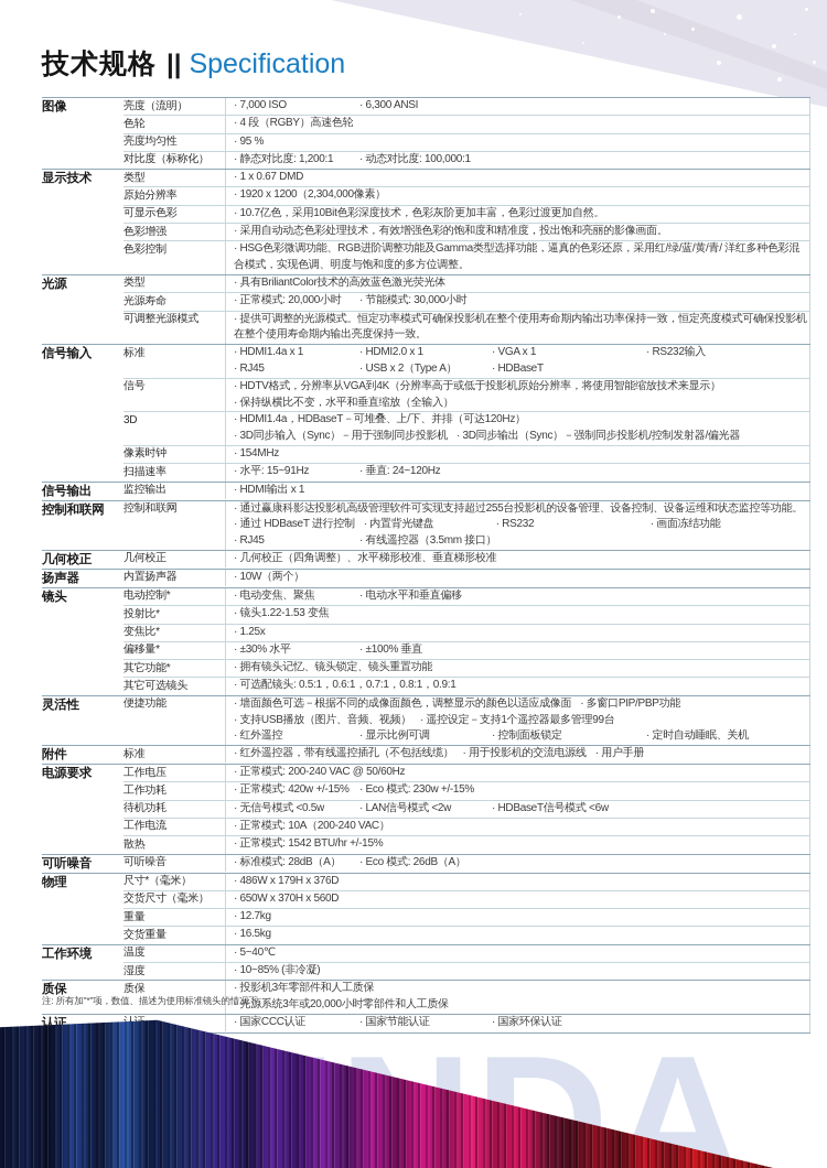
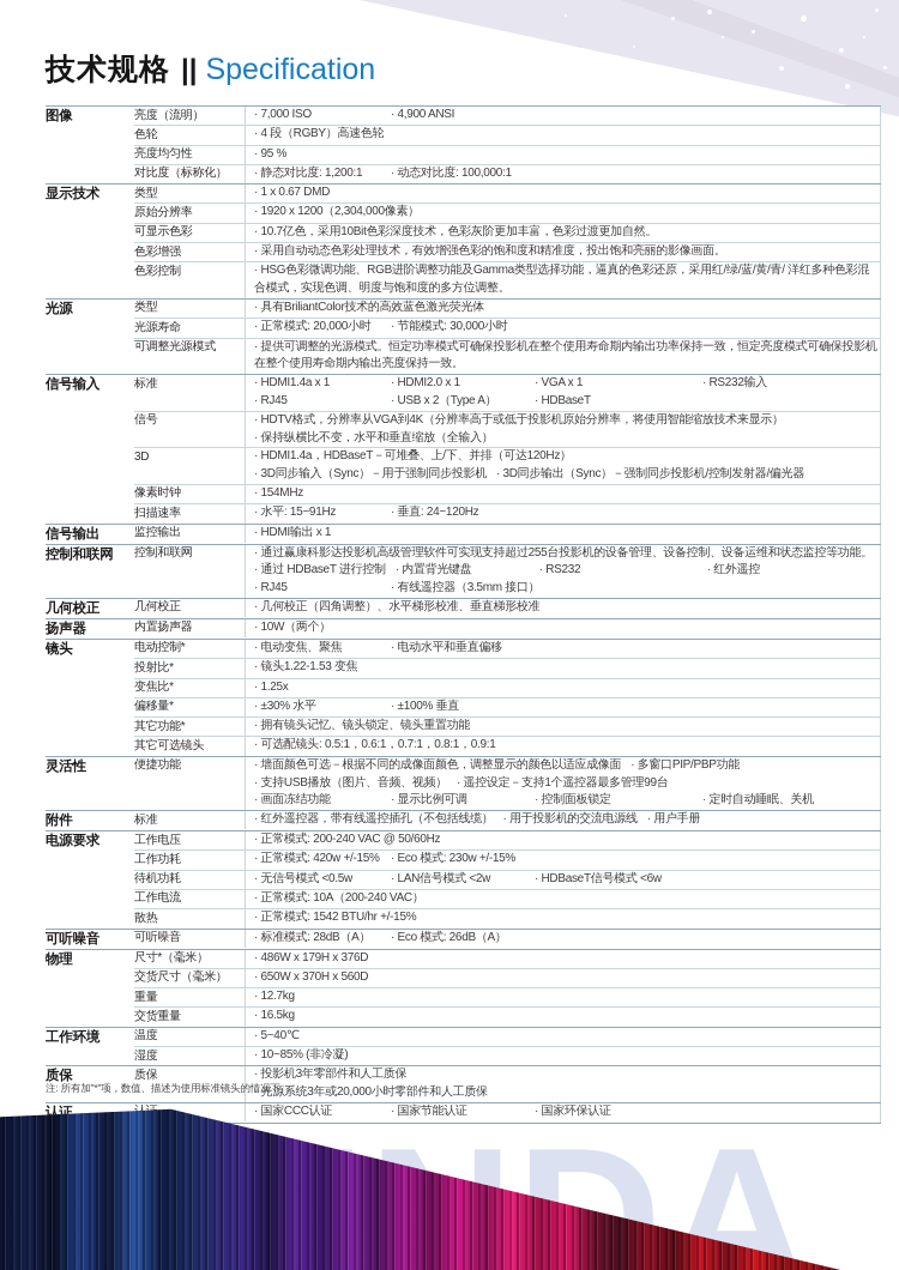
  技术规格
  ||
  Specification
  图像
  亮度（流明）
  · 7,000 ISO
- · 6,300 ANSI
+ · 4,900 ANSI
  色轮
  · 4 段（RGBY）高速色轮
  亮度均匀性
  · 95 %
  对比度（标称化）
  · 静态对比度: 1,200:1
  · 动态对比度: 100,000:1
  显示技术
  类型
  · 1 x 0.67 DMD
  原始分辨率
  · 1920 x 1200（2,304,000像素）
  可显示色彩
  · 10.7亿色，采用10Bit色彩深度技术，色彩灰阶更加丰富，色彩过渡更加自然。
  色彩增强
  · 采用自动动态色彩处理技术，有效增强色彩的饱和度和精准度，投出饱和亮丽的影像画面。
  色彩控制
  · HSG色彩微调功能、RGB进阶调整功能及Gamma类型选择功能，逼真的色彩还原，采用红/绿/蓝/黄/青/ 洋红多种色彩混合模式，实现色调、明度与饱和度的多方位调整。
  光源
  类型
  · 具有BriliantColor技术的高效蓝色激光荧光体
  光源寿命
  · 正常模式: 20,000小时
  · 节能模式: 30,000小时
  可调整光源模式
  · 提供可调整的光源模式。恒定功率模式可确保投影机在整个使用寿命期内输出功率保持一致，恒定亮度模式可确保投影机在整个使用寿命期内输出亮度保持一致。
  信号输入
  标准
  · HDMI1.4a x 1
  · HDMI2.0 x 1
  · VGA x 1
  · RS232输入
  · RJ45
  · USB x 2（Type A）
  · HDBaseT
  信号
  · HDTV格式，分辨率从VGA到4K（分辨率高于或低于投影机原始分辨率，将使用智能缩放技术来显示）
  · 保持纵横比不变，水平和垂直缩放（全输入）
  3D
  · HDMI1.4a，HDBaseT－可堆叠、上/下、并排（可达120Hz）
  · 3D同步输入（Sync）－用于强制同步投影机
  · 3D同步输出（Sync）－强制同步投影机/控制发射器/偏光器
  像素时钟
  · 154MHz
  扫描速率
  · 水平: 15~91Hz
  · 垂直: 24~120Hz
  信号输出
  监控输出
  · HDMI输出 x 1
  控制和联网
  控制和联网
  · 通过赢康科影达投影机高级管理软件可实现支持超过255台投影机的设备管理、设备控制、设备运维和状态监控等功能。
  · 通过 HDBaseT 进行控制
  · 内置背光键盘
  · RS232
- · 画面冻结功能
+ · 红外遥控
  · RJ45
  · 有线遥控器（3.5mm 接口）
  几何校正
  几何校正
  · 几何校正（四角调整）、水平梯形校准、垂直梯形校准
  扬声器
  内置扬声器
  · 10W（两个）
  镜头
  电动控制*
  · 电动变焦、聚焦
  · 电动水平和垂直偏移
  投射比*
  · 镜头1.22-1.53 变焦
  变焦比*
  · 1.25x
  偏移量*
  · ±30% 水平
  · ±100% 垂直
  其它功能*
  · 拥有镜头记忆、镜头锁定、镜头重置功能
  其它可选镜头
  · 可选配镜头: 0.5:1，0.6:1，0.7:1，0.8:1，0.9:1
  灵活性
  便捷功能
  · 墙面颜色可选－根据不同的成像面颜色，调整显示的颜色以适应成像面
  · 多窗口PIP/PBP功能
  · 支持USB播放（图片、音频、视频）
  · 遥控设定－支持1个遥控器最多管理99台
- · 红外遥控
+ · 画面冻结功能
  · 显示比例可调
  · 控制面板锁定
  · 定时自动睡眠、关机
  附件
  标准
  · 红外遥控器，带有线遥控插孔（不包括线缆）
  · 用于投影机的交流电源线
  · 用户手册
  电源要求
  工作电压
  · 正常模式: 200-240 VAC @ 50/60Hz
  工作功耗
  · 正常模式: 420w +/-15%
  · Eco 模式: 230w +/-15%
  待机功耗
  · 无信号模式 <0.5w
  · LAN信号模式 <2w
  · HDBaseT信号模式 <6w
  工作电流
  · 正常模式: 10A（200-240 VAC）
  散热
  · 正常模式: 1542 BTU/hr +/-15%
  可听噪音
  可听噪音
  · 标准模式: 28dB（A）
  · Eco 模式: 26dB（A）
  物理
  尺寸*（毫米）
  · 486W x 179H x 376D
  交货尺寸（毫米）
  · 650W x 370H x 560D
  重量
  · 12.7kg
  交货重量
  · 16.5kg
  工作环境
  温度
  · 5~40℃
  湿度
  · 10~85% (非冷凝)
  质保
  质保
  · 投影机3年零部件和人工质保
  · 光源系统3年或20,000小时零部件和人工质保
  认证
  · 国家CCC认证
  · 国家节能认证
  · 国家环保认证
  注: 所有加"*"项，数值、描述为使用标准镜头的情况下。
